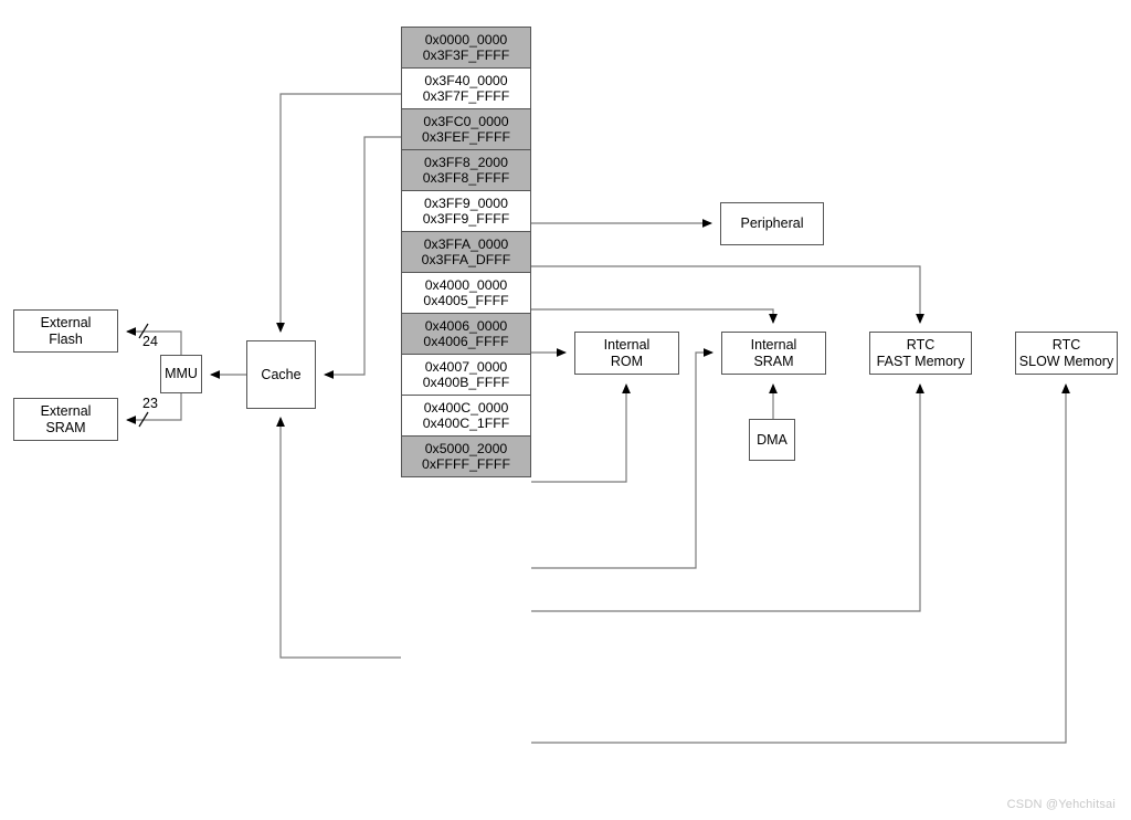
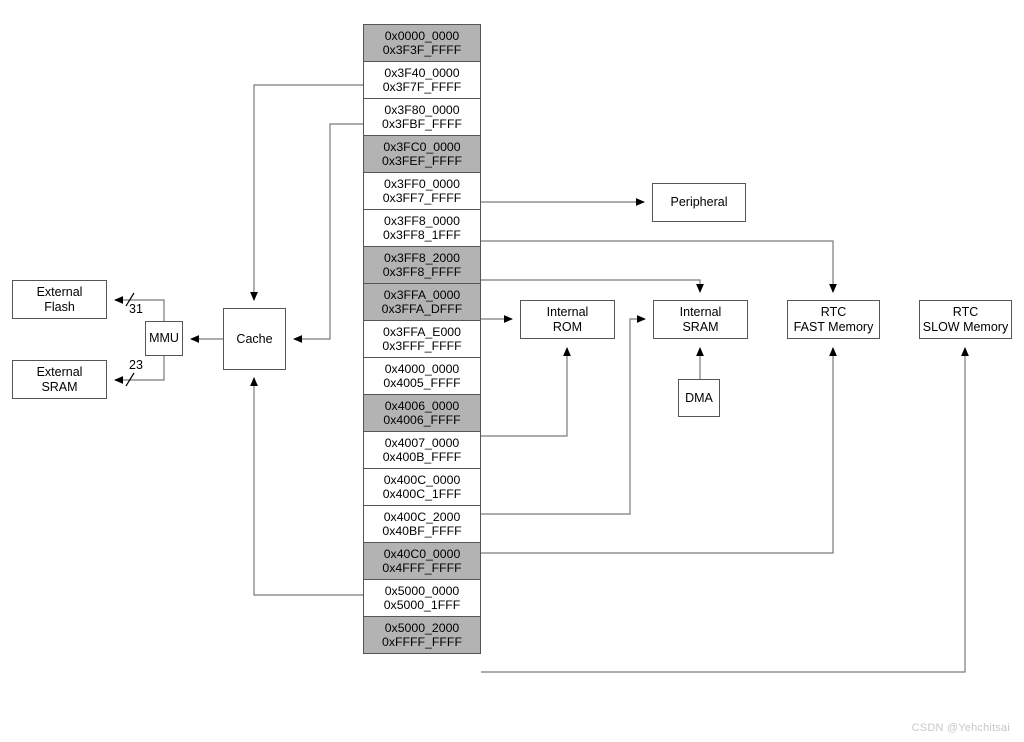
  0x0000_0000
  0x3F3F_FFFF
  0x3F40_0000
  0x3F7F_FFFF
+ 0x3F80_0000
+ 0x3FBF_FFFF
  0x3FC0_0000
  0x3FEF_FFFF
+ 0x3FF0_0000
+ 0x3FF7_FFFF
+ 0x3FF8_0000
+ 0x3FF8_1FFF
  0x3FF8_2000
  0x3FF8_FFFF
- 0x3FF9_0000
- 0x3FF9_FFFF
  0x3FFA_0000
  0x3FFA_DFFF
+ 0x3FFA_E000
+ 0x3FFF_FFFF
  0x4000_0000
  0x4005_FFFF
  0x4006_0000
  0x4006_FFFF
  0x4007_0000
  0x400B_FFFF
  0x400C_0000
  0x400C_1FFF
+ 0x400C_2000
+ 0x40BF_FFFF
+ 0x40C0_0000
+ 0x4FFF_FFFF
+ 0x5000_0000
+ 0x5000_1FFF
  0x5000_2000
  0xFFFF_FFFF
  External
  Flash
  External
  SRAM
  MMU
  Cache
- 24
+ 31
  23
  Peripheral
  Internal
  ROM
  Internal
  SRAM
  RTC
  FAST Memory
  RTC
  SLOW Memory
  DMA
  CSDN @Yehchitsai
